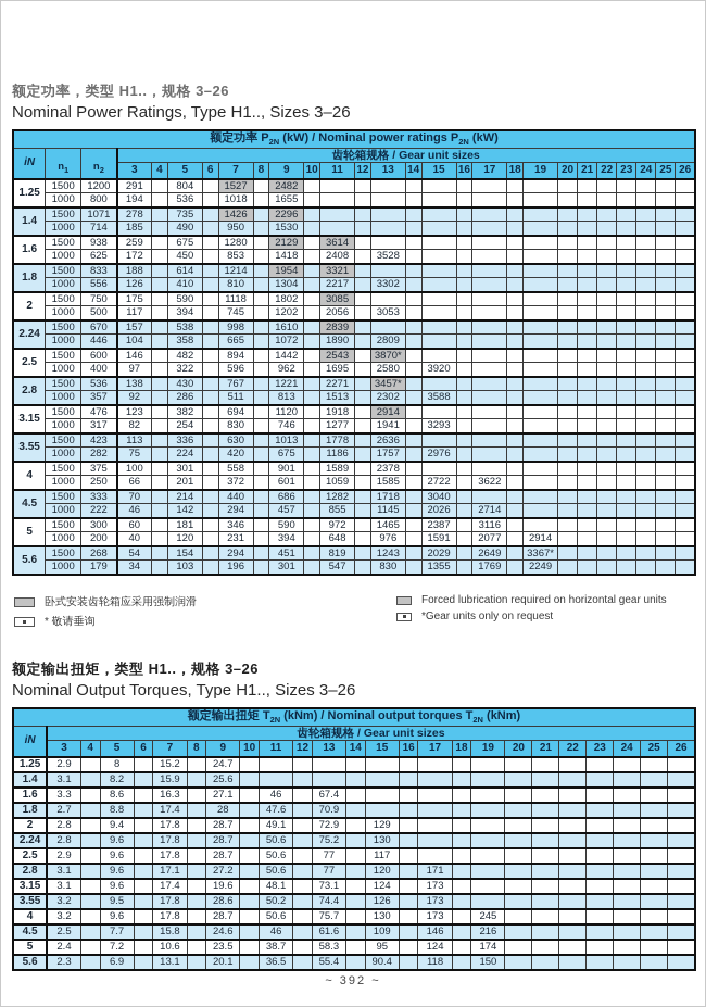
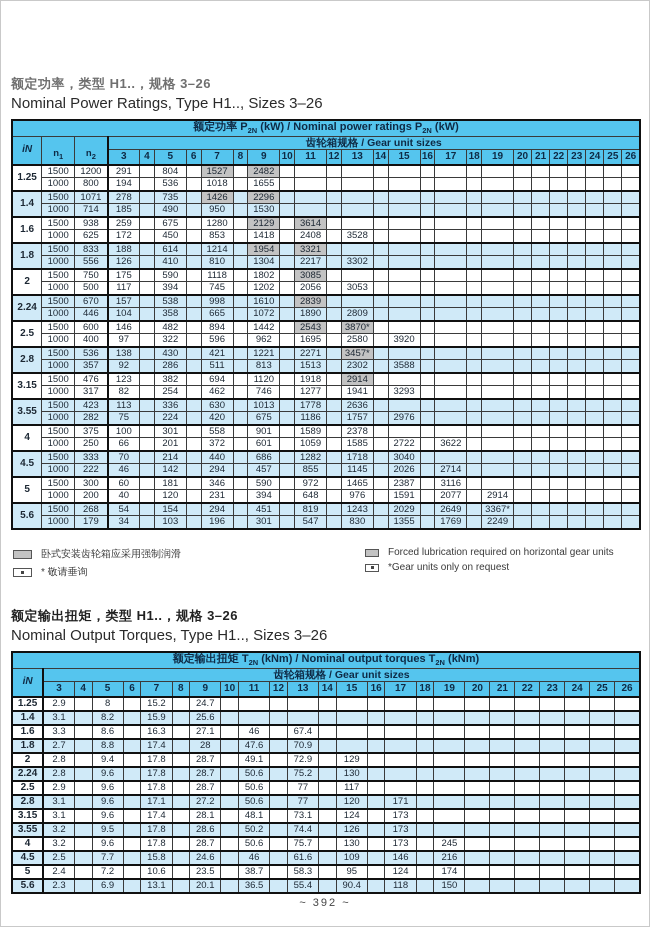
  额定功率，类型 H1..，规格 3–26
  Nominal Power Ratings, Type H1.., Sizes 3–26
  额定功率 P2N (kW) / Nominal power ratings P2N (kW)
  iN	n1	n2	齿轮箱规格 / Gear unit sizes
  3	4	5	6	7	8	9	10	11	12	13	14	15	16	17	18	19	20	21	22	23	24	25	26
  1.25	1500	1200	291		804		1527		2482
  1000	800	194		536		1018		1655
  1.4	1500	1071	278		735		1426		2296
  1000	714	185		490		950		1530
  1.6	1500	938	259		675		1280		2129		3614
  1000	625	172		450		853		1418		2408		3528
  1.8	1500	833	188		614		1214		1954		3321
  1000	556	126		410		810		1304		2217		3302
  2	1500	750	175		590		1118		1802		3085
  1000	500	117		394		745		1202		2056		3053
  2.24	1500	670	157		538		998		1610		2839
  1000	446	104		358		665		1072		1890		2809
  2.5	1500	600	146		482		894		1442		2543		3870*
  1000	400	97		322		596		962		1695		2580		3920
- 2.8	1500	536	138		430		767		1221		2271		3457*
+ 2.8	1500	536	138		430		421		1221		2271		3457*
  1000	357	92		286		511		813		1513		2302		3588
  3.15	1500	476	123		382		694		1120		1918		2914
- 1000	317	82		254		830		746		1277		1941		3293
+ 1000	317	82		254		462		746		1277		1941		3293
  3.55	1500	423	113		336		630		1013		1778		2636
  1000	282	75		224		420		675		1186		1757		2976
  4	1500	375	100		301		558		901		1589		2378
  1000	250	66		201		372		601		1059		1585		2722		3622
  4.5	1500	333	70		214		440		686		1282		1718		3040
  1000	222	46		142		294		457		855		1145		2026		2714
  5	1500	300	60		181		346		590		972		1465		2387		3116
  1000	200	40		120		231		394		648		976		1591		2077		2914
  5.6	1500	268	54		154		294		451		819		1243		2029		2649		3367*
  1000	179	34		103		196		301		547		830		1355		1769		2249
  卧式安装齿轮箱应采用强制润滑
  * 敬请垂询
  Forced lubrication required on horizontal gear units
  *Gear units only on request
  额定输出扭矩，类型 H1..，规格 3–26
  Nominal Output Torques, Type H1.., Sizes 3–26
  额定输出扭矩 T2N (kNm) / Nominal output torques T2N (kNm)
  iN	齿轮箱规格 / Gear unit sizes
  3	4	5	6	7	8	9	10	11	12	13	14	15	16	17	18	19	20	21	22	23	24	25	26
  1.25	2.9		8		15.2		24.7
  1.4	3.1		8.2		15.9		25.6
  1.6	3.3		8.6		16.3		27.1		46		67.4
  1.8	2.7		8.8		17.4		28		47.6		70.9
  2	2.8		9.4		17.8		28.7		49.1		72.9		129
  2.24	2.8		9.6		17.8		28.7		50.6		75.2		130
  2.5	2.9		9.6		17.8		28.7		50.6		77		117
  2.8	3.1		9.6		17.1		27.2		50.6		77		120		171
- 3.15	3.1		9.6		17.4		19.6		48.1		73.1		124		173
+ 3.15	3.1		9.6		17.4		28.1		48.1		73.1		124		173
  3.55	3.2		9.5		17.8		28.6		50.2		74.4		126		173
  4	3.2		9.6		17.8		28.7		50.6		75.7		130		173		245
  4.5	2.5		7.7		15.8		24.6		46		61.6		109		146		216
  5	2.4		7.2		10.6		23.5		38.7		58.3		95		124		174
  5.6	2.3		6.9		13.1		20.1		36.5		55.4		90.4		118		150
  ~ 392 ~
